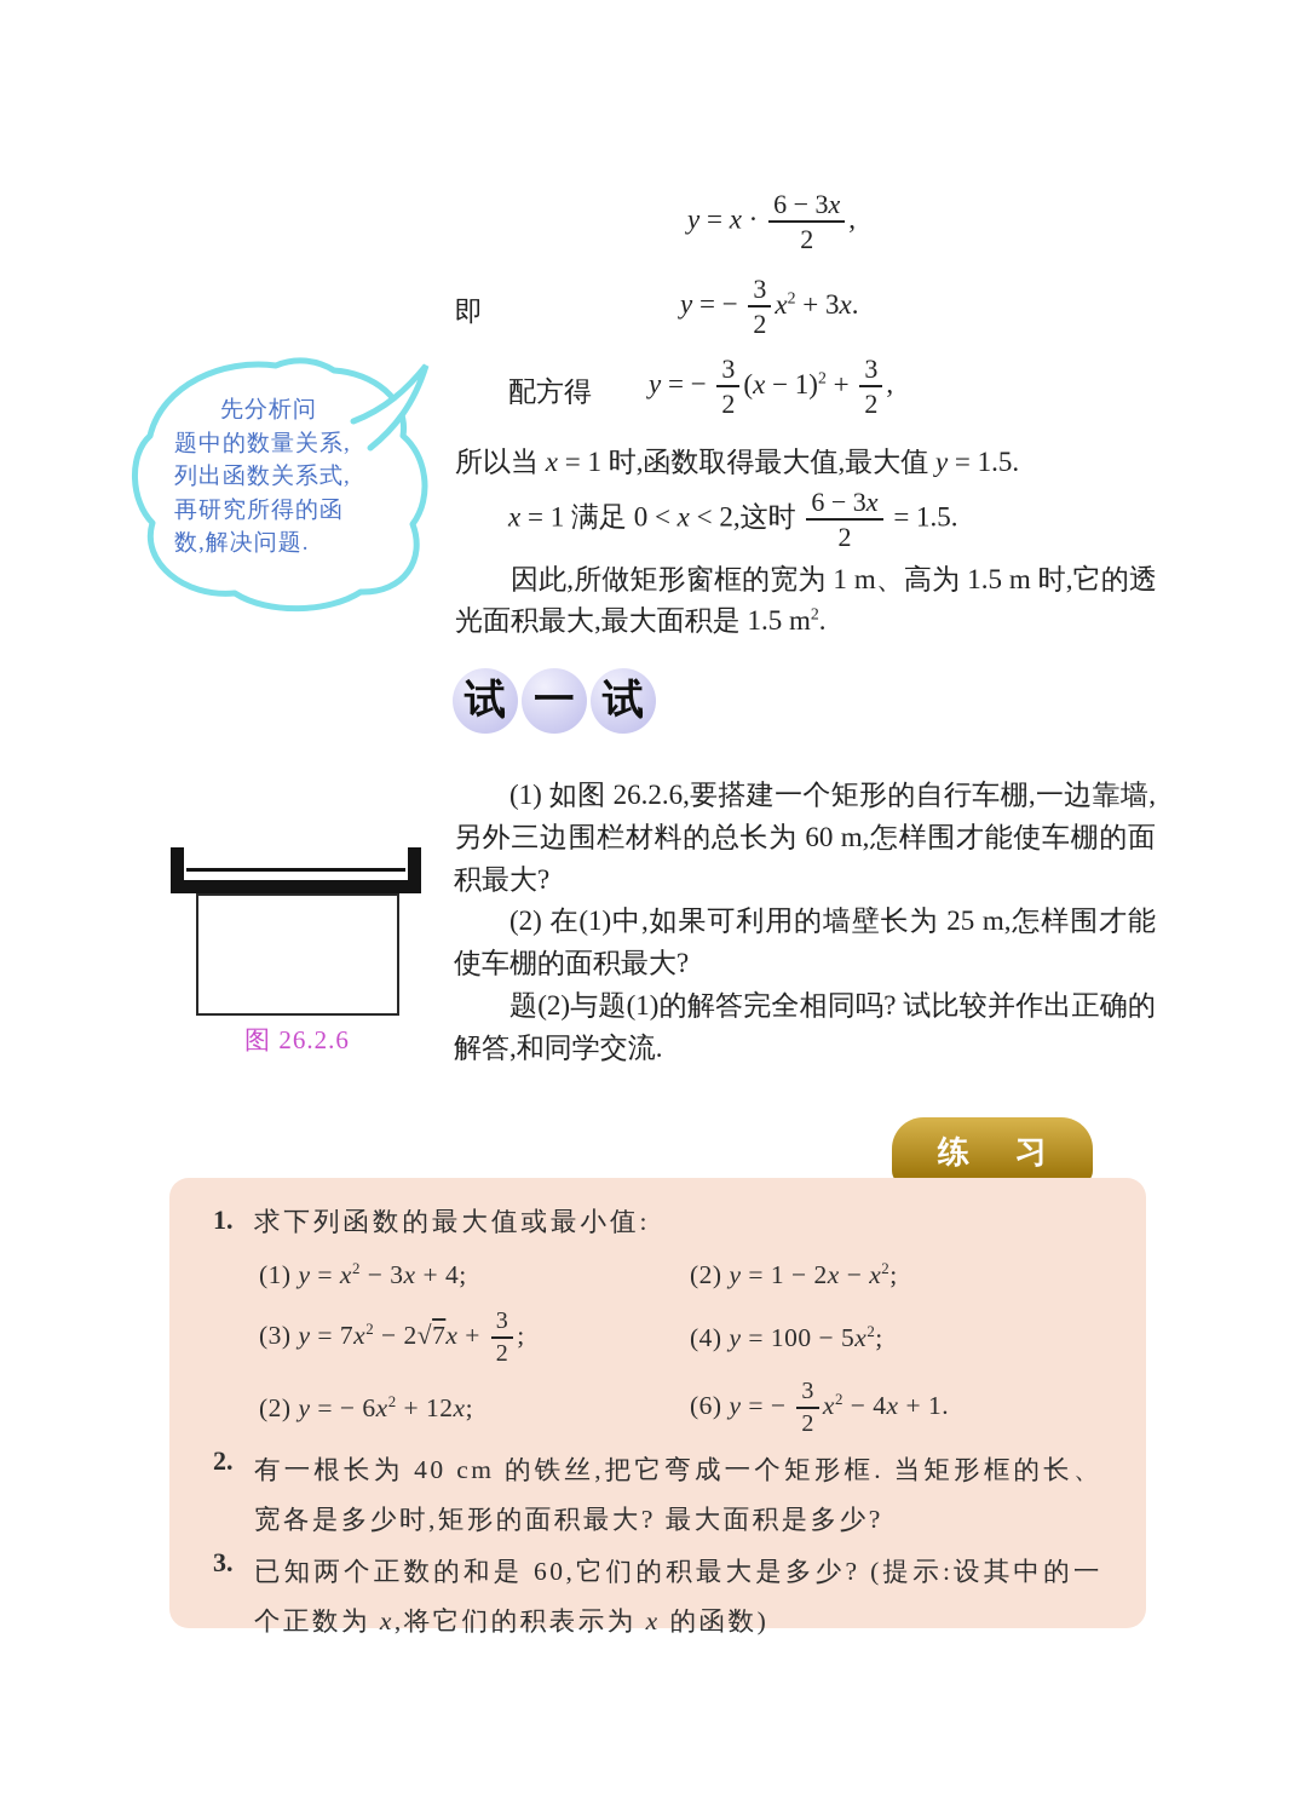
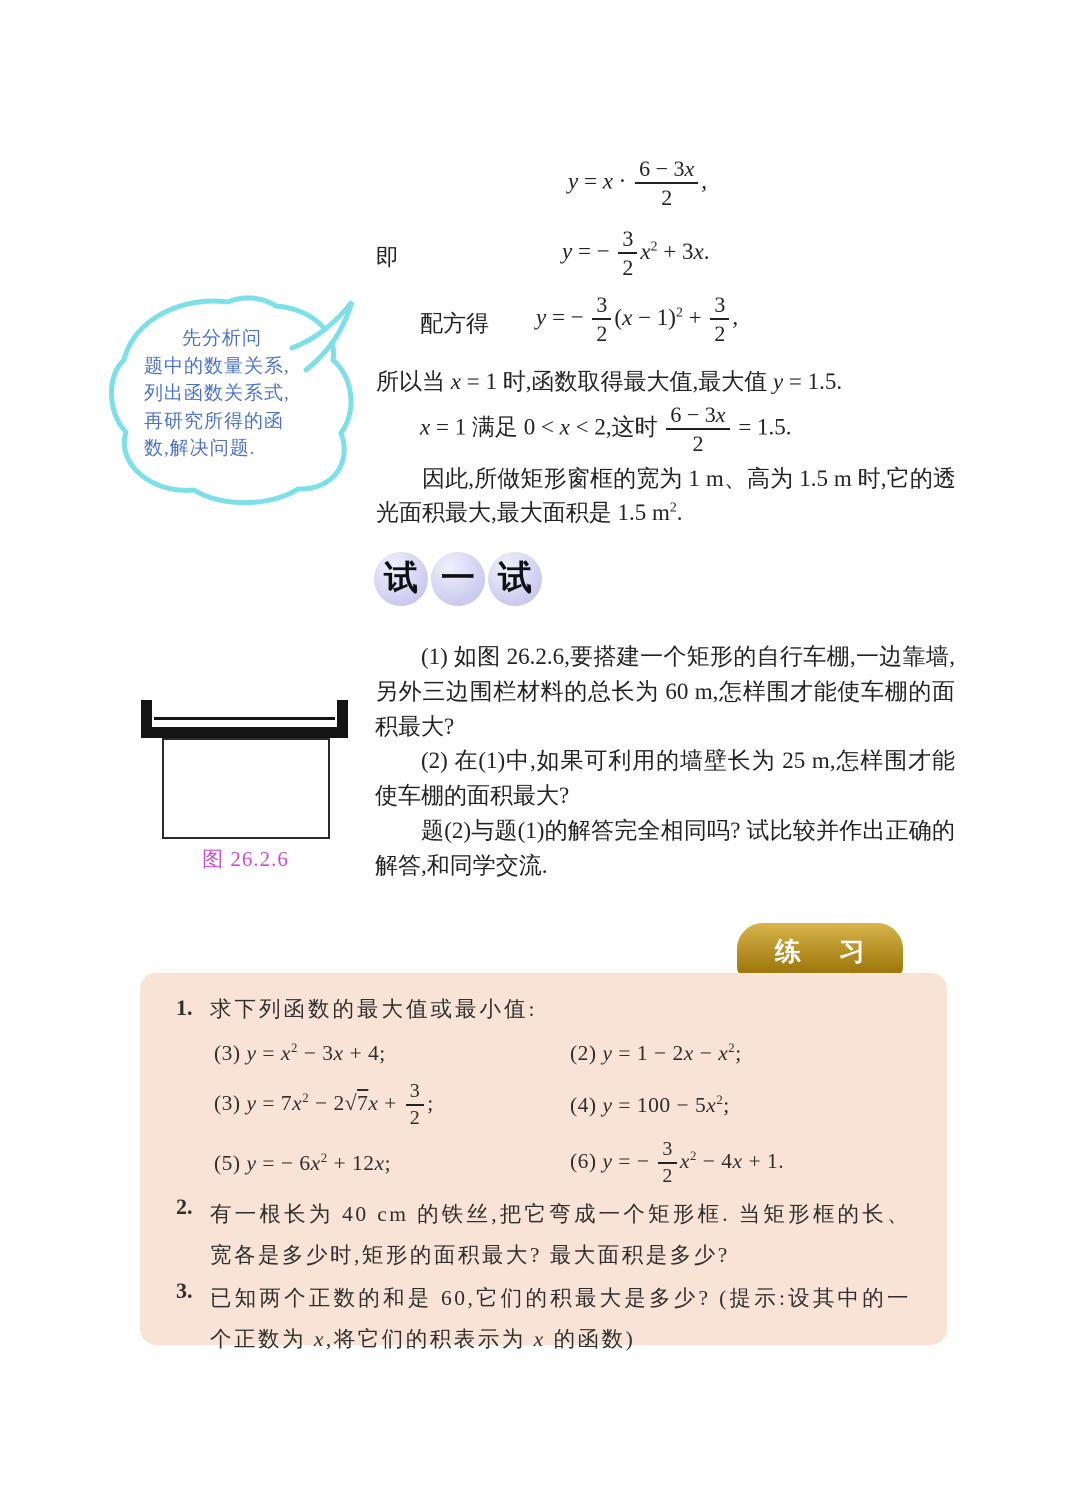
  y = x ·
  6 − 3x
  2
  ,
  即
  y = −
  3
  2
  x2 + 3x.
  配方得
  y = −
  3
  2
  (x − 1)2 +
  3
  2
  ,
  所以当 x = 1 时,函数取得最大值,最大值 y = 1.5.
  x = 1 满足 0 < x < 2,这时
  6 − 3x
  2
  = 1.5.
  因此,所做矩形窗框的宽为 1 m、高为 1.5 m 时,它的透光面积最大,最大面积是 1.5 m2.
  先分析问
  题中的数量关系,
  列出函数关系式,
  再研究所得的函
  数,解决问题.
  试
  一
  试
  (1) 如图 26.2.6,要搭建一个矩形的自行车棚,一边靠墙,另外三边围栏材料的总长为 60 m,怎样围才能使车棚的面积最大?
  (2) 在(1)中,如果可利用的墙壁长为 25 m,怎样围才能使车棚的面积最大?
  题(2)与题(1)的解答完全相同吗? 试比较并作出正确的解答,和同学交流.
  图 26.2.6
  练 习
  1.
  求下列函数的最大值或最小值:
- (1) y = x2 − 3x + 4;
+ (3) y = x2 − 3x + 4;
  (2) y = 1 − 2x − x2;
  (3) y = 7x2 − 2√7x +
  3
  2
  ;
  (4) y = 100 − 5x2;
- (2) y = − 6x2 + 12x;
+ (5) y = − 6x2 + 12x;
  (6) y = −
  3
  2
  x2 − 4x + 1.
  2.
  有一根长为 40 cm 的铁丝,把它弯成一个矩形框. 当矩形框的长、宽各是多少时,矩形的面积最大? 最大面积是多少?
  3.
  已知两个正数的和是 60,它们的积最大是多少? (提示:设其中的一个正数为 x,将它们的积表示为 x 的函数)
